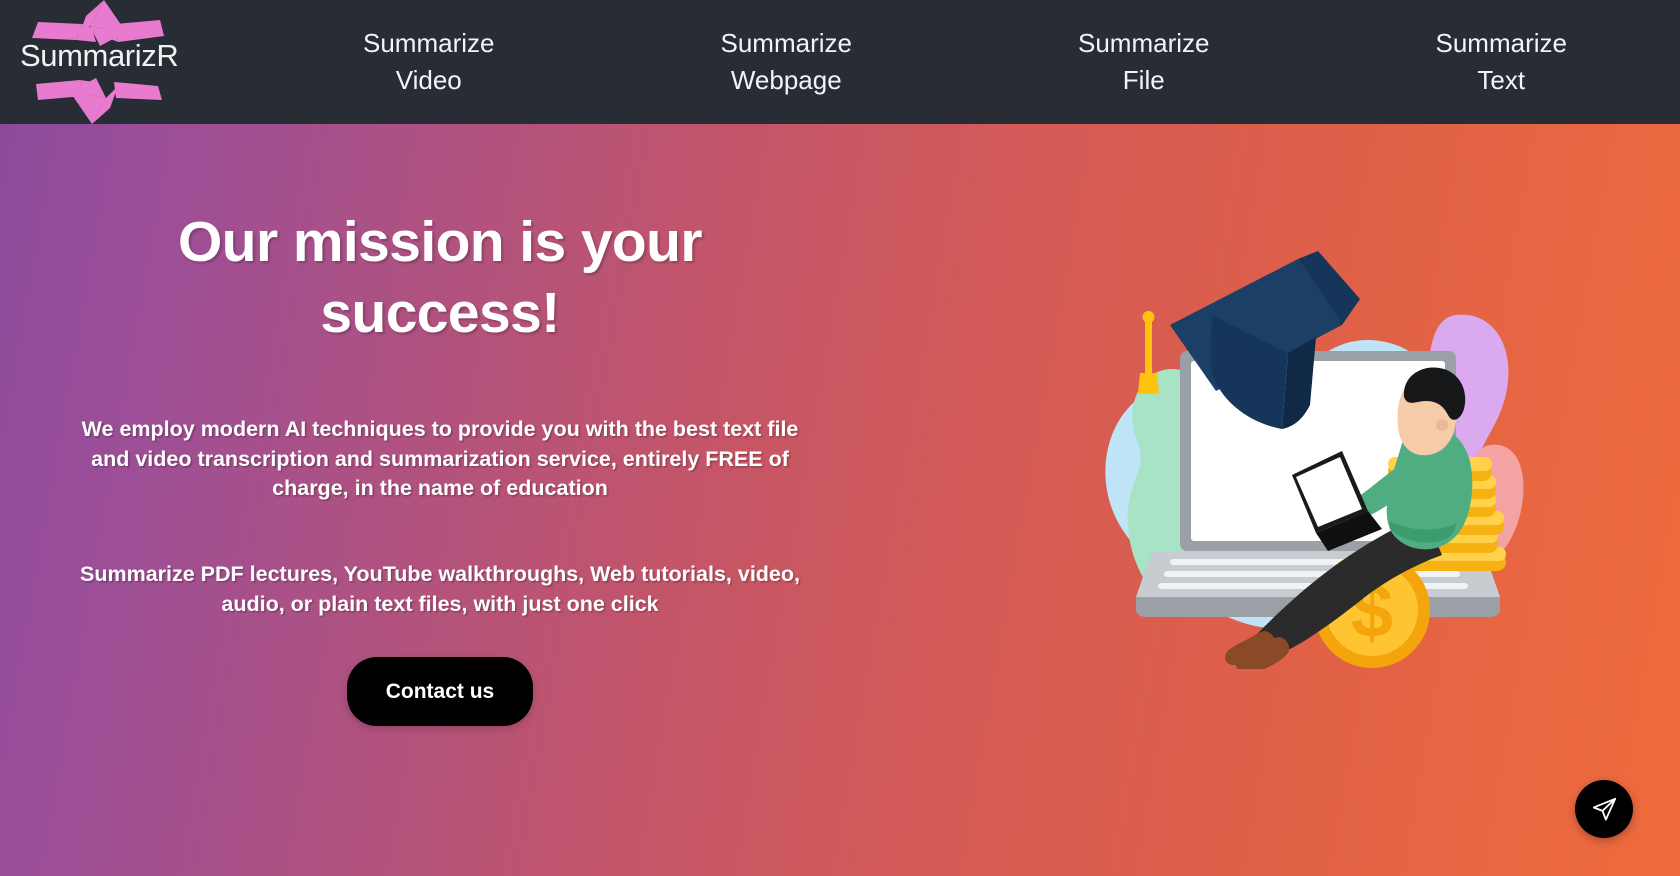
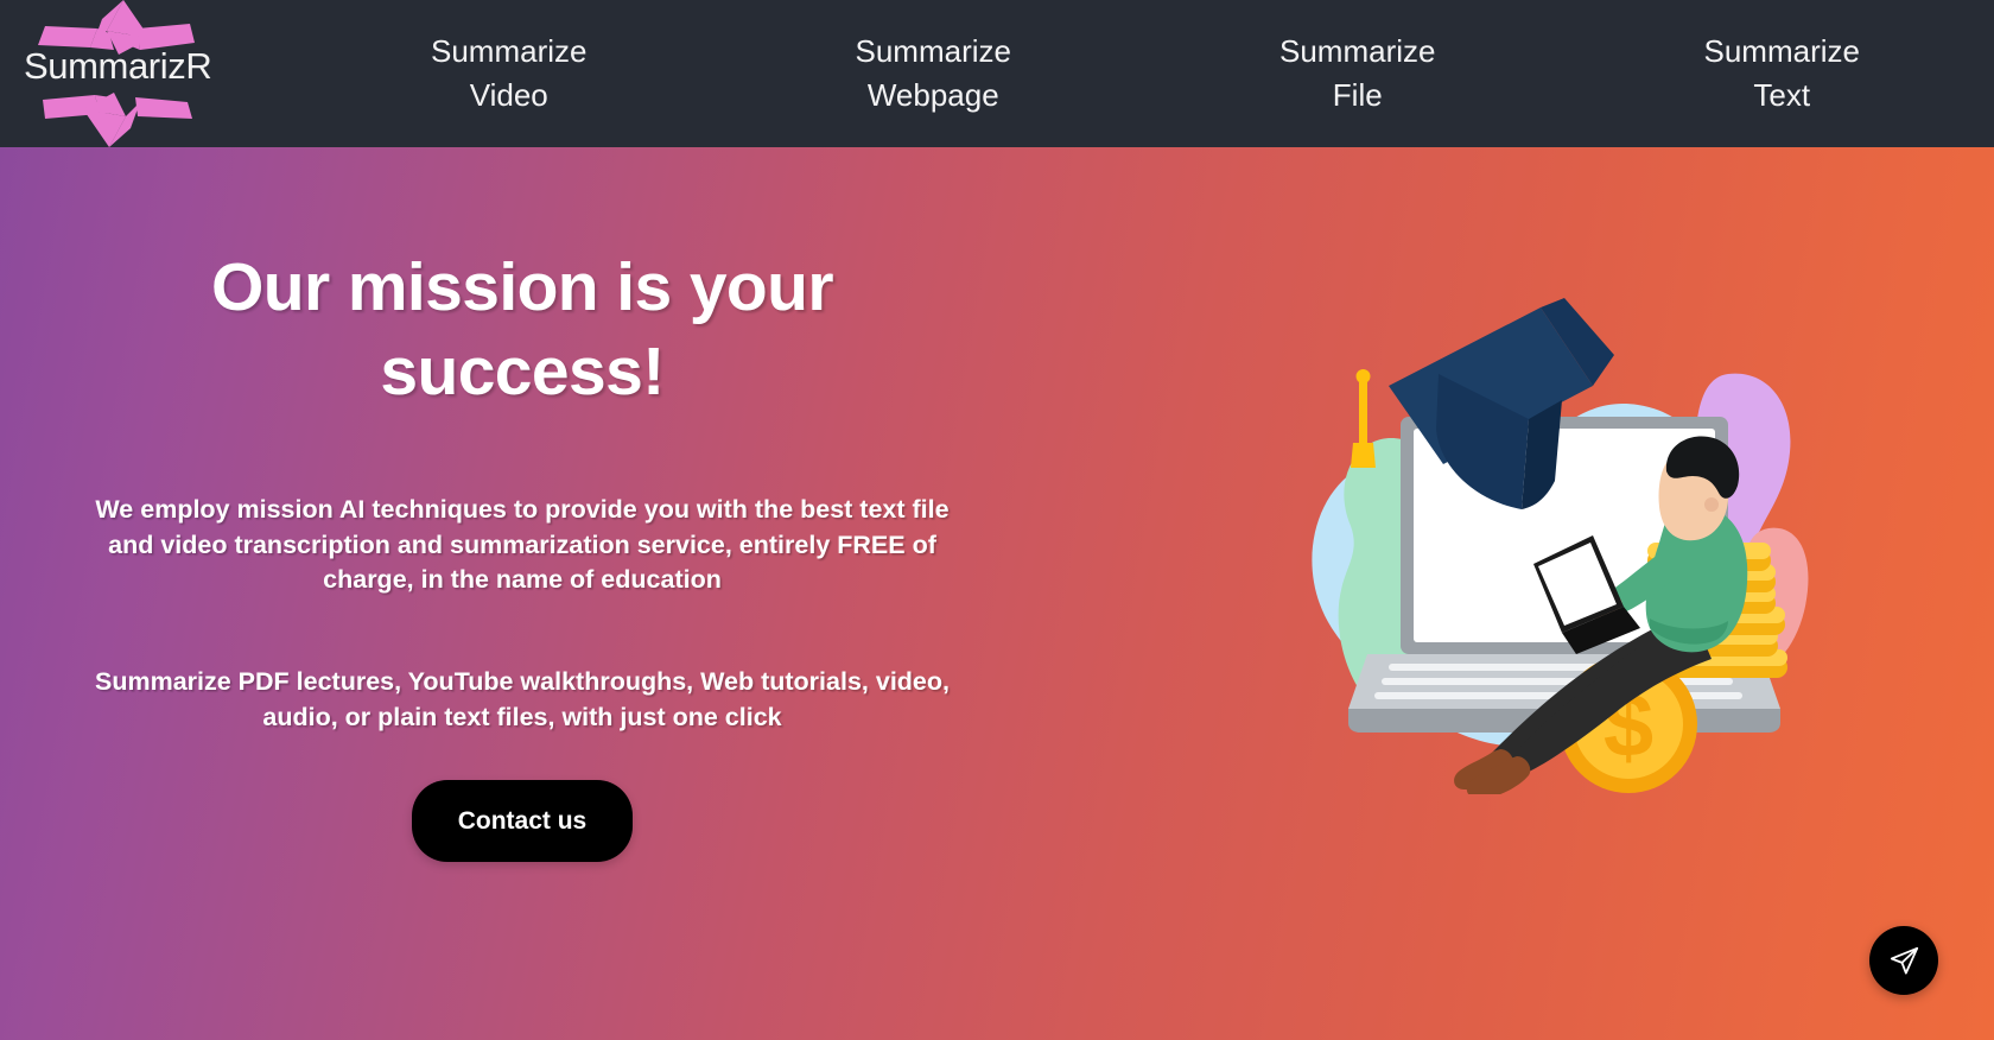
  SummarizR
  Summarize
  Video
  Summarize
  Webpage
  Summarize
  File
  Summarize
  Text
  Our mission is your success!
- We employ modern AI techniques to provide you with the best text file and video transcription and summarization service, entirely FREE of charge, in the name of education
+ We employ mission AI techniques to provide you with the best text file and video transcription and summarization service, entirely FREE of charge, in the name of education
  Summarize PDF lectures, YouTube walkthroughs, Web tutorials, video, audio, or plain text files, with just one click
  Contact us
  $
